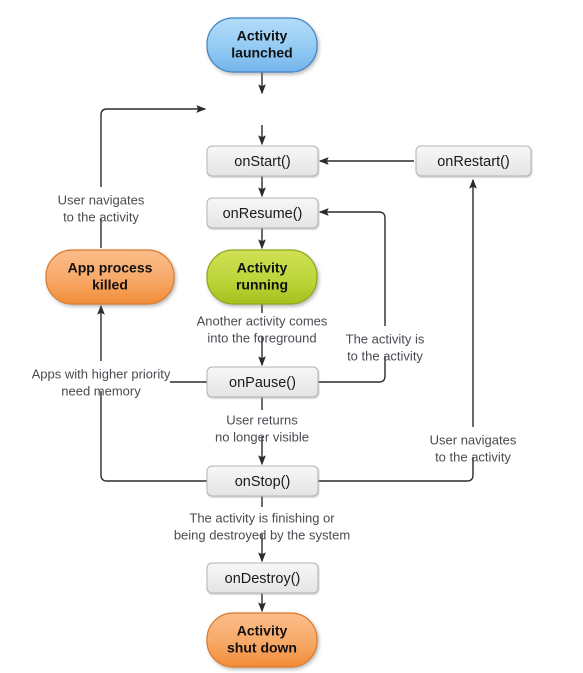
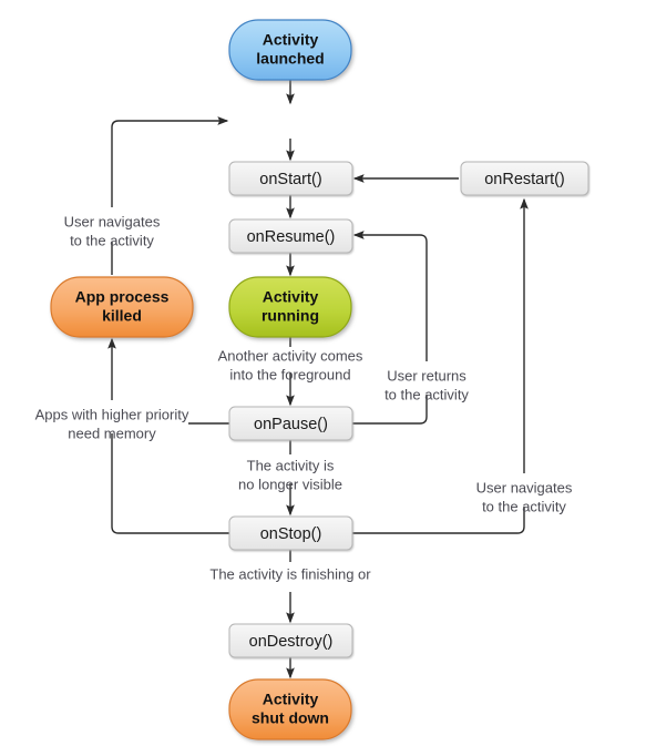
  Activity
  launched
  onStart()
  onRestart()
  onResume()
  Activity
  running
  App process
  killed
  onPause()
  onStop()
  onDestroy()
  Activity
  shut down
  User navigates
  to the activity
  Apps with higher priority
  need memory
  Another activity comes
  into the foreground
- The activity is
+ User returns
  to the activity
- User returns
+ The activity is
  no longer visible
  User navigates
  to the activity
  The activity is finishing or
- being destroyed by the system
